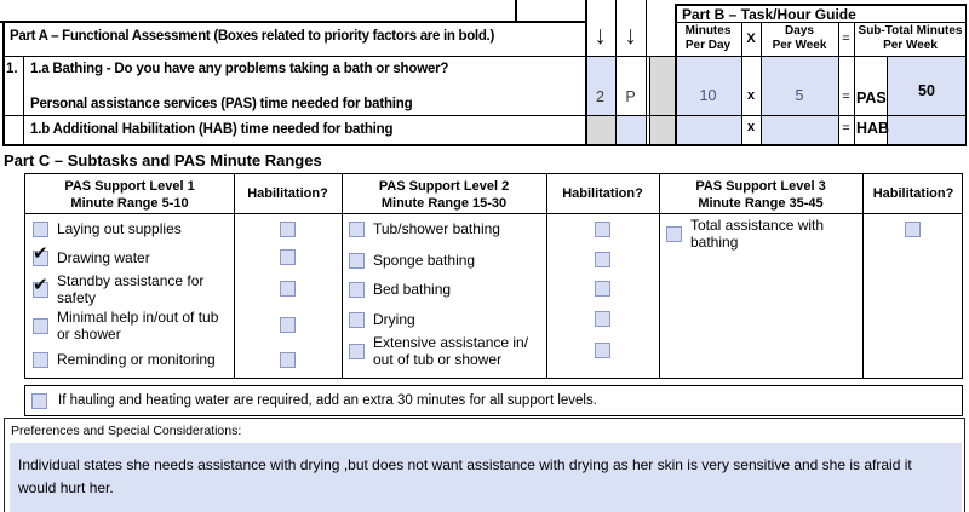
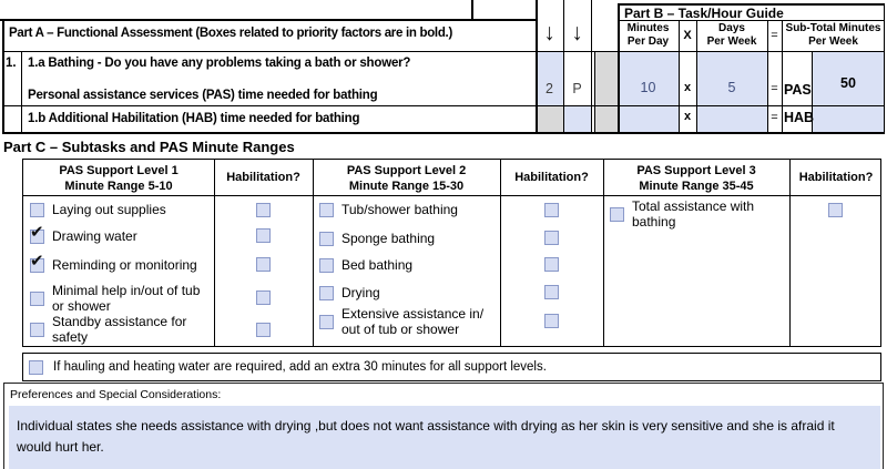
  Part A – Functional Assessment (Boxes related to priority factors are in bold.)
  1.
  1.a Bathing - Do you have any problems taking a bath or shower?
  Personal assistance services (PAS) time needed for bathing
  1.b Additional Habilitation (HAB) time needed for bathing
  ↓
  ↓
  2
  P
  Part B – Task/Hour Guide
  Minutes
  Per Day
  X
  Days
  Per Week
  =
  Sub-Total Minutes
  Per Week
  10
  x
  5
  =
  PAS
  50
  x
  =
  HAB
  Part C – Subtasks and PAS Minute Ranges
  PAS Support Level 1
  Minute Range 5-10
  Habilitation?
  PAS Support Level 2
  Minute Range 15-30
  Habilitation?
  PAS Support Level 3
  Minute Range 35-45
  Habilitation?
  Laying out supplies
  ✔
  Drawing water
  ✔
- Standby assistance for safety
+ Reminding or monitoring
  Minimal help in/out of tub or shower
- Reminding or monitoring
+ Standby assistance for safety
  Tub/shower bathing
  Sponge bathing
  Bed bathing
  Drying
  Extensive assistance in/ out of tub or shower
  Total assistance with bathing
  If hauling and heating water are required, add an extra 30 minutes for all support levels.
  Preferences and Special Considerations:
  Individual states she needs assistance with drying ,but does not want assistance with drying as her skin is very sensitive and she is afraid it would hurt her.
